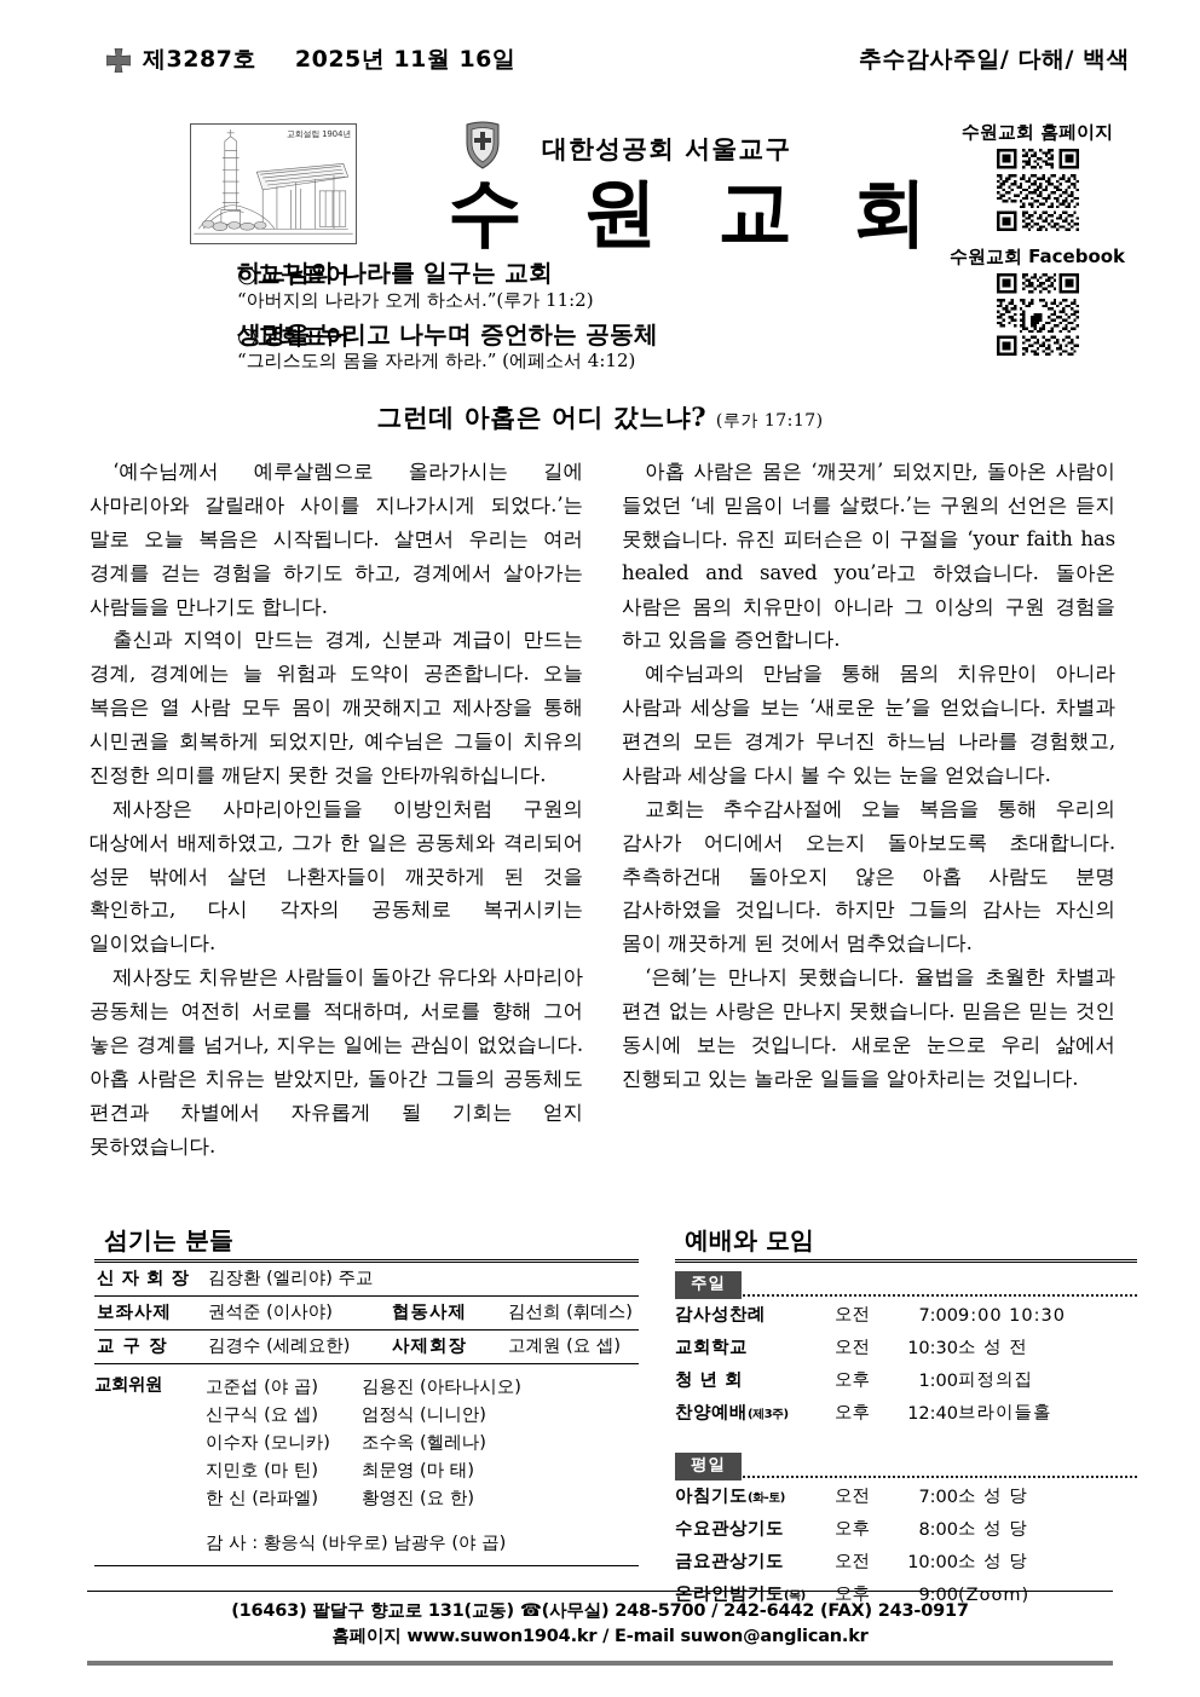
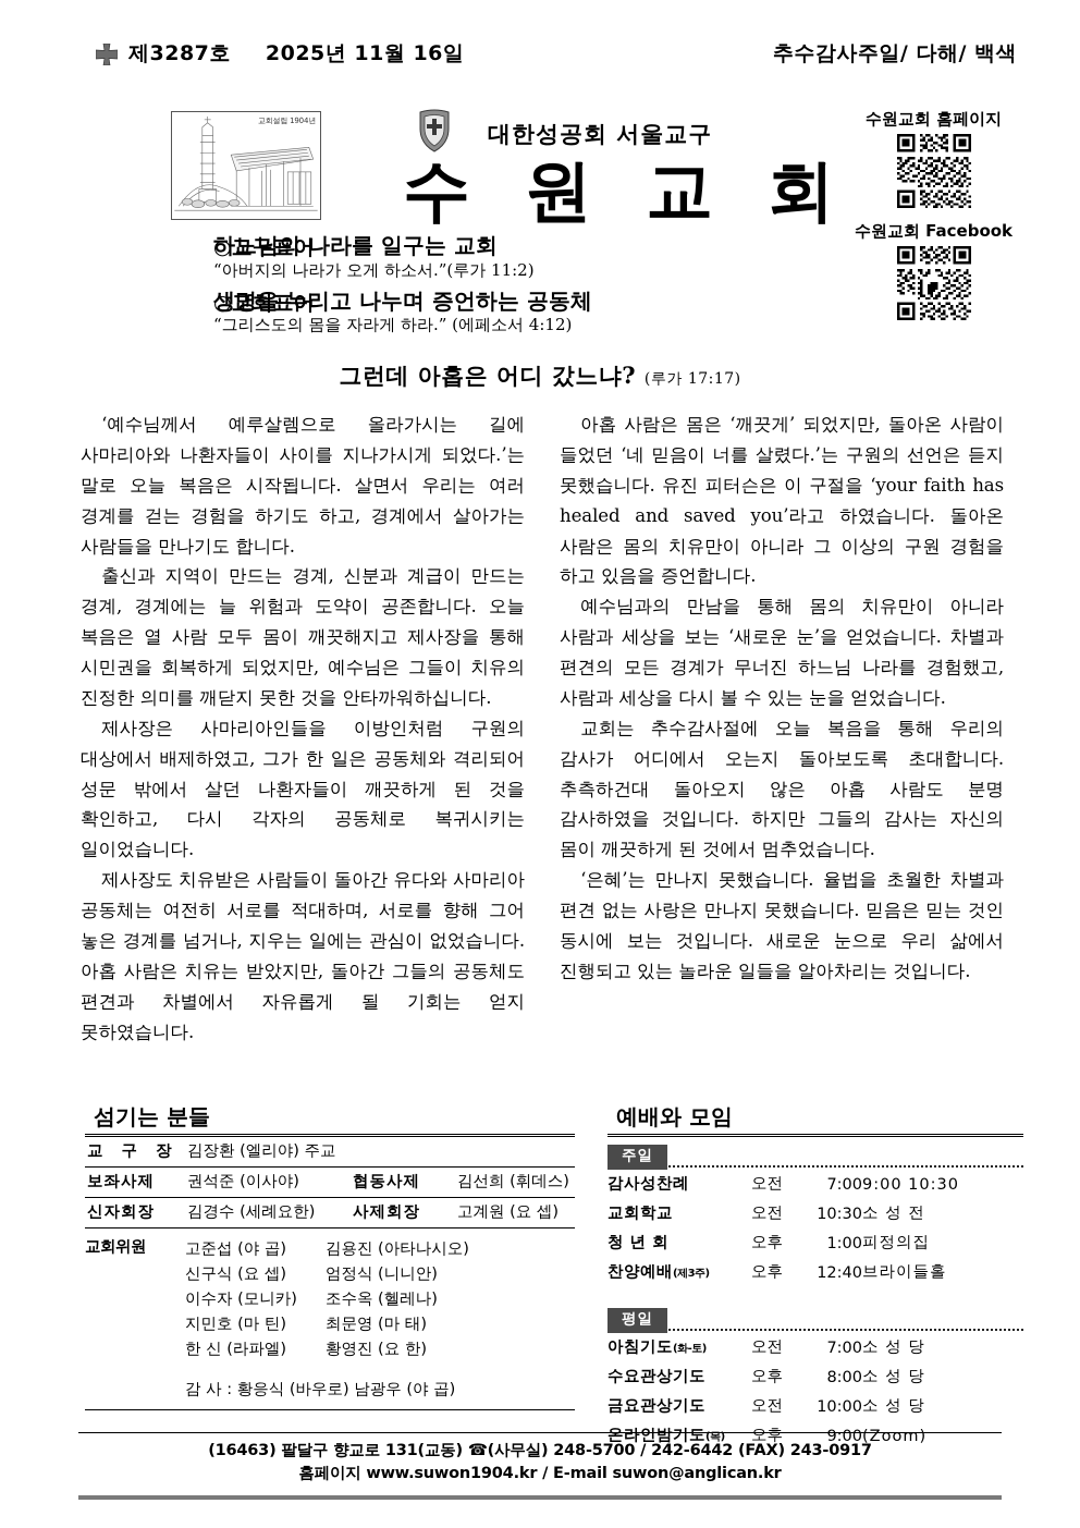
  제3287호
  2025년 11월 16일
  추수감사주일/ 다해/ 백색
  교회설립 1904년
  대한성공회 서울교구
  수 원 교 회
  수원교회 홈페이지
  수원교회 Facebook
  ○교구표어
  하느님의 나라를 일구는 교회
  “아버지의 나라가 오게 하소서.”(루가 11:2)
  ○교회표어
  생명을 누리고 나누며 증언하는 공동체
  “그리스도의 몸을 자라게 하라.” (에페소서 4:12)
  그런데 아홉은 어디 갔느냐? (루가 17:17)
- ‘예수님께서 예루살렘으로 올라가시는 길에 사마리아와 갈릴래아 사이를 지나가시게 되었다.’는 말로 오늘 복음은 시작됩니다. 살면서 우리는 여러 경계를 걷는 경험을 하기도 하고, 경계에서 살아가는 사람들을 만나기도 합니다.
+ ‘예수님께서 예루살렘으로 올라가시는 길에 사마리아와 나환자들이 사이를 지나가시게 되었다.’는 말로 오늘 복음은 시작됩니다. 살면서 우리는 여러 경계를 걷는 경험을 하기도 하고, 경계에서 살아가는 사람들을 만나기도 합니다.
  출신과 지역이 만드는 경계, 신분과 계급이 만드는 경계, 경계에는 늘 위험과 도약이 공존합니다. 오늘 복음은 열 사람 모두 몸이 깨끗해지고 제사장을 통해 시민권을 회복하게 되었지만, 예수님은 그들이 치유의 진정한 의미를 깨닫지 못한 것을 안타까워하십니다.
  제사장은 사마리아인들을 이방인처럼 구원의 대상에서 배제하였고, 그가 한 일은 공동체와 격리되어 성문 밖에서 살던 나환자들이 깨끗하게 된 것을 확인하고, 다시 각자의 공동체로 복귀시키는 일이었습니다.
  제사장도 치유받은 사람들이 돌아간 유다와 사마리아 공동체는 여전히 서로를 적대하며, 서로를 향해 그어 놓은 경계를 넘거나, 지우는 일에는 관심이 없었습니다. 아홉 사람은 치유는 받았지만, 돌아간 그들의 공동체도 편견과 차별에서 자유롭게 될 기회는 얻지 못하였습니다.
  아홉 사람은 몸은 ‘깨끗게’ 되었지만, 돌아온 사람이 들었던 ‘네 믿음이 너를 살렸다.’는 구원의 선언은 듣지 못했습니다. 유진 피터슨은 이 구절을 ‘your faith has healed and saved you’라고 하였습니다. 돌아온 사람은 몸의 치유만이 아니라 그 이상의 구원 경험을 하고 있음을 증언합니다.
  예수님과의 만남을 통해 몸의 치유만이 아니라 사람과 세상을 보는 ‘새로운 눈’을 얻었습니다. 차별과 편견의 모든 경계가 무너진 하느님 나라를 경험했고, 사람과 세상을 다시 볼 수 있는 눈을 얻었습니다.
  교회는 추수감사절에 오늘 복음을 통해 우리의 감사가 어디에서 오는지 돌아보도록 초대합니다. 추측하건대 돌아오지 않은 아홉 사람도 분명 감사하였을 것입니다. 하지만 그들의 감사는 자신의 몸이 깨끗하게 된 것에서 멈추었습니다.
  ‘은혜’는 만나지 못했습니다. 율법을 초월한 차별과 편견 없는 사랑은 만나지 못했습니다. 믿음은 믿는 것인 동시에 보는 것입니다. 새로운 눈으로 우리 삶에서 진행되고 있는 놀라운 일들을 알아차리는 것입니다.
  섬기는 분들
- 신자회장	김장환 (엘리야) 주교
+ 교 구 장	김장환 (엘리야) 주교
  보좌사제	권석준 (이사야)	협동사제	김선희 (휘데스)
- 교 구 장	김경수 (세례요한)	사제회장	고계원 (요 셉)
+ 신자회장	김경수 (세례요한)	사제회장	고계원 (요 셉)
  교회위원
  고준섭 (야 곱)
  신구식 (요 셉)
  이수자 (모니카)
  지민호 (마 틴)
  한 신 (라파엘)
  김용진 (아타나시오)
  엄정식 (니니안)
  조수옥 (헬레나)
  최문영 (마 태)
  황영진 (요 한)
  감 사 : 황응식 (바우로) 남광우 (야 곱)
  예배와 모임
  주일
  감사성찬례	오전	7:00	9:00 10:30
  교회학교	오전	10:30	소 성 전
  청 년 회	오후	1:00	피정의집
  찬양예배(제3주)	오후	12:40	브라이들홀
  평일
  아침기도(화-토)	오전	7:00	소 성 당
  수요관상기도	오후	8:00	소 성 당
  금요관상기도	오전	10:00	소 성 당
  온라인밤기도(목)	오후	9:00	(Zoom)
  (16463) 팔달구 향교로 131(교동) ☎(사무실) 248-5700 / 242-6442 (FAX) 243-0917
  홈페이지 www.suwon1904.kr / E-mail suwon@anglican.kr
